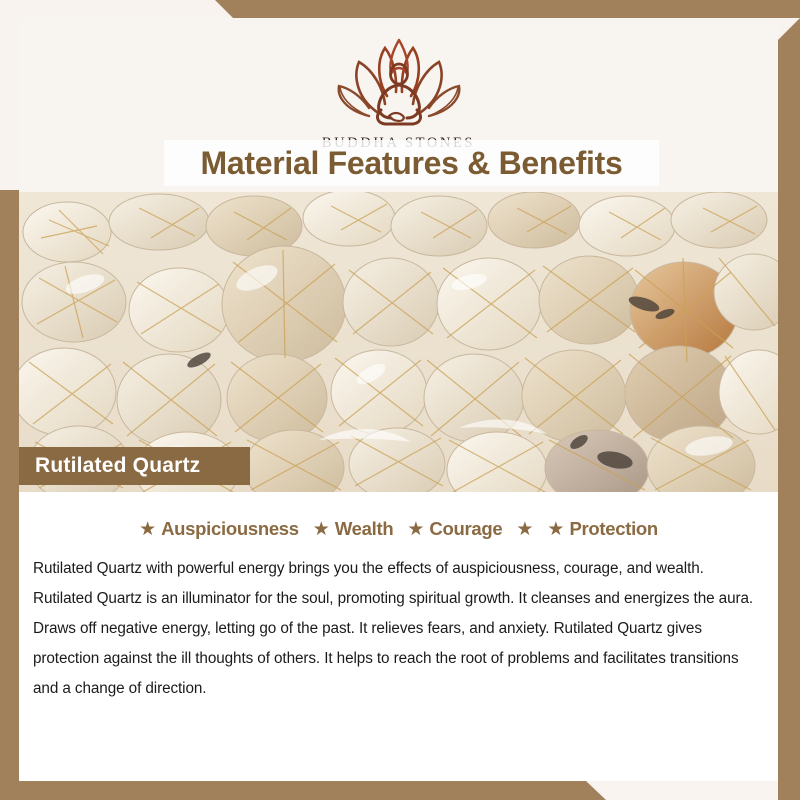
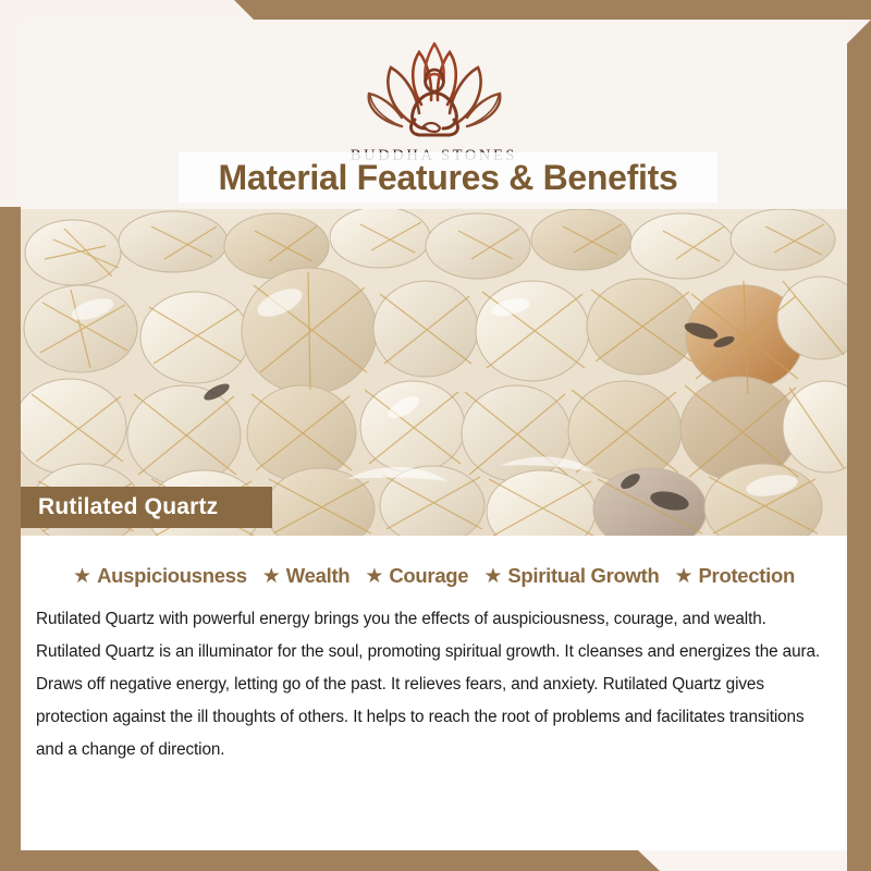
  BUDDHA STONES
  Rutilated Quartz
  ★
  Auspiciousness
  ★
  Wealth
  ★
  Courage
  ★
+ Spiritual Growth
  ★
  Protection
  Rutilated Quartz with powerful energy brings you the effects of auspiciousness, courage, and wealth. Rutilated Quartz is an illuminator for the soul, promoting spiritual growth. It cleanses and energizes the aura. Draws off negative energy, letting go of the past. It relieves fears, and anxiety. Rutilated Quartz gives protection against the ill thoughts of others. It helps to reach the root of problems and facilitates transitions and a change of direction.
  Material Features & Benefits
